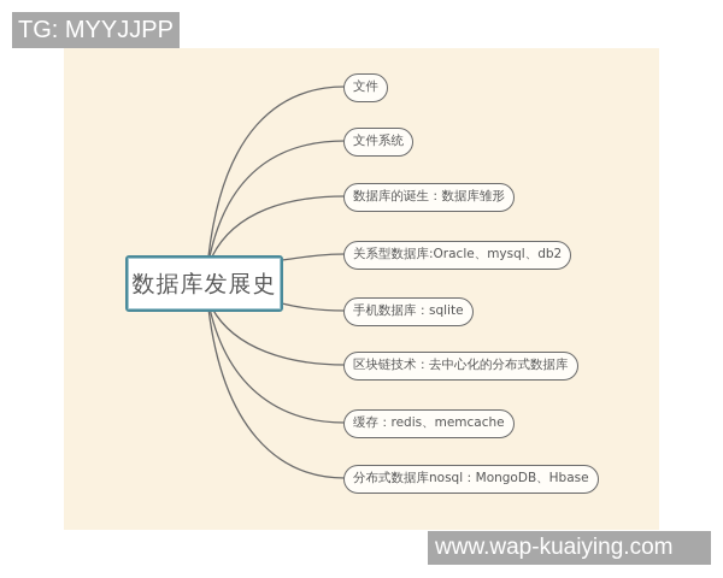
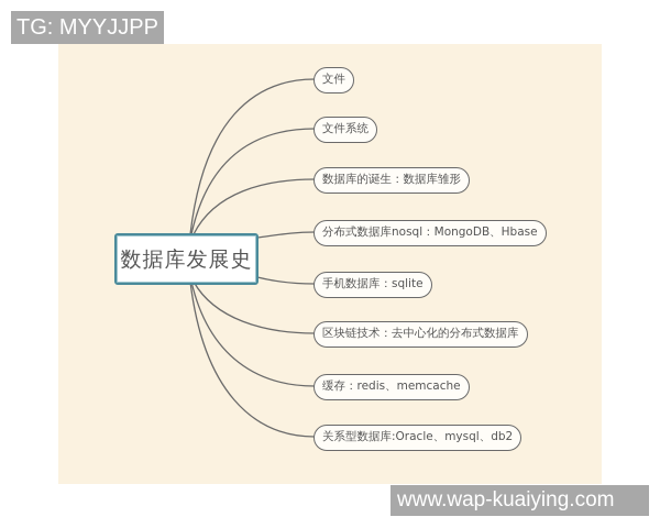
  数据库发展史
  文件
  文件系统
  数据库的诞生：数据库雏形
- 关系型数据库:Oracle、mysql、db2
+ 分布式数据库nosql：MongoDB、Hbase
  手机数据库：sqlite
  区块链技术：去中心化的分布式数据库
  缓存：redis、memcache
- 分布式数据库nosql：MongoDB、Hbase
+ 关系型数据库:Oracle、mysql、db2
  TG: MYYJJPP
  www.wap-kuaiying.com
